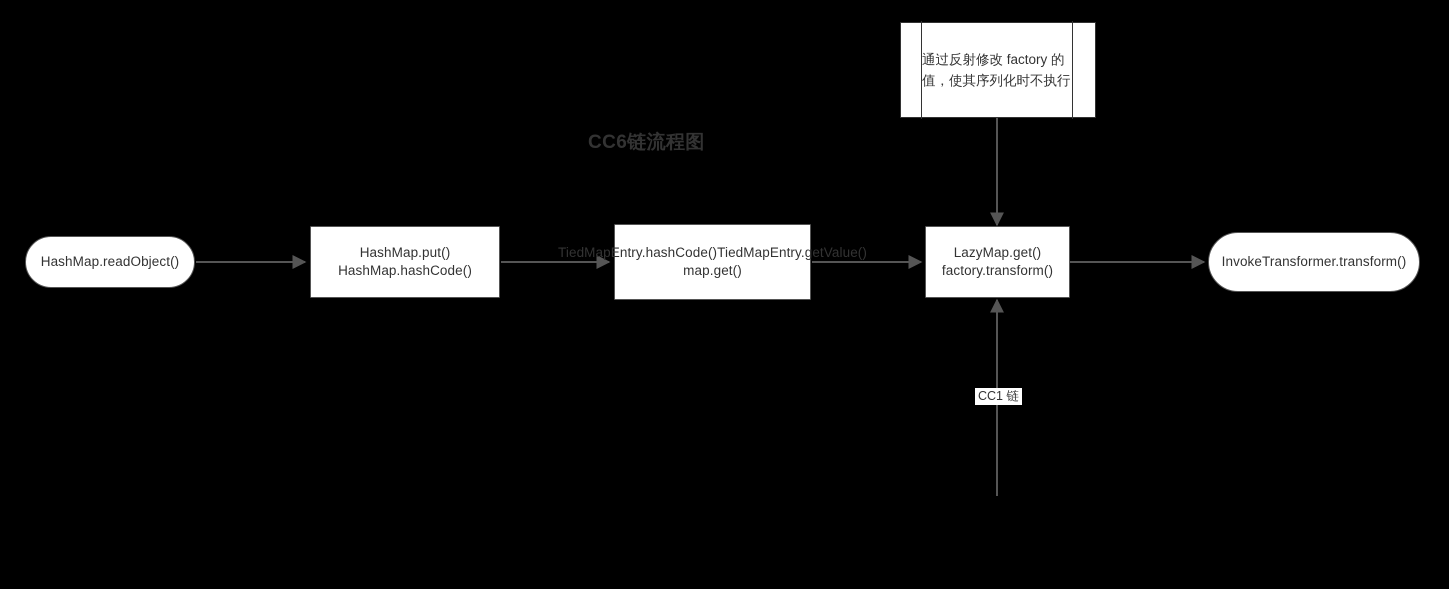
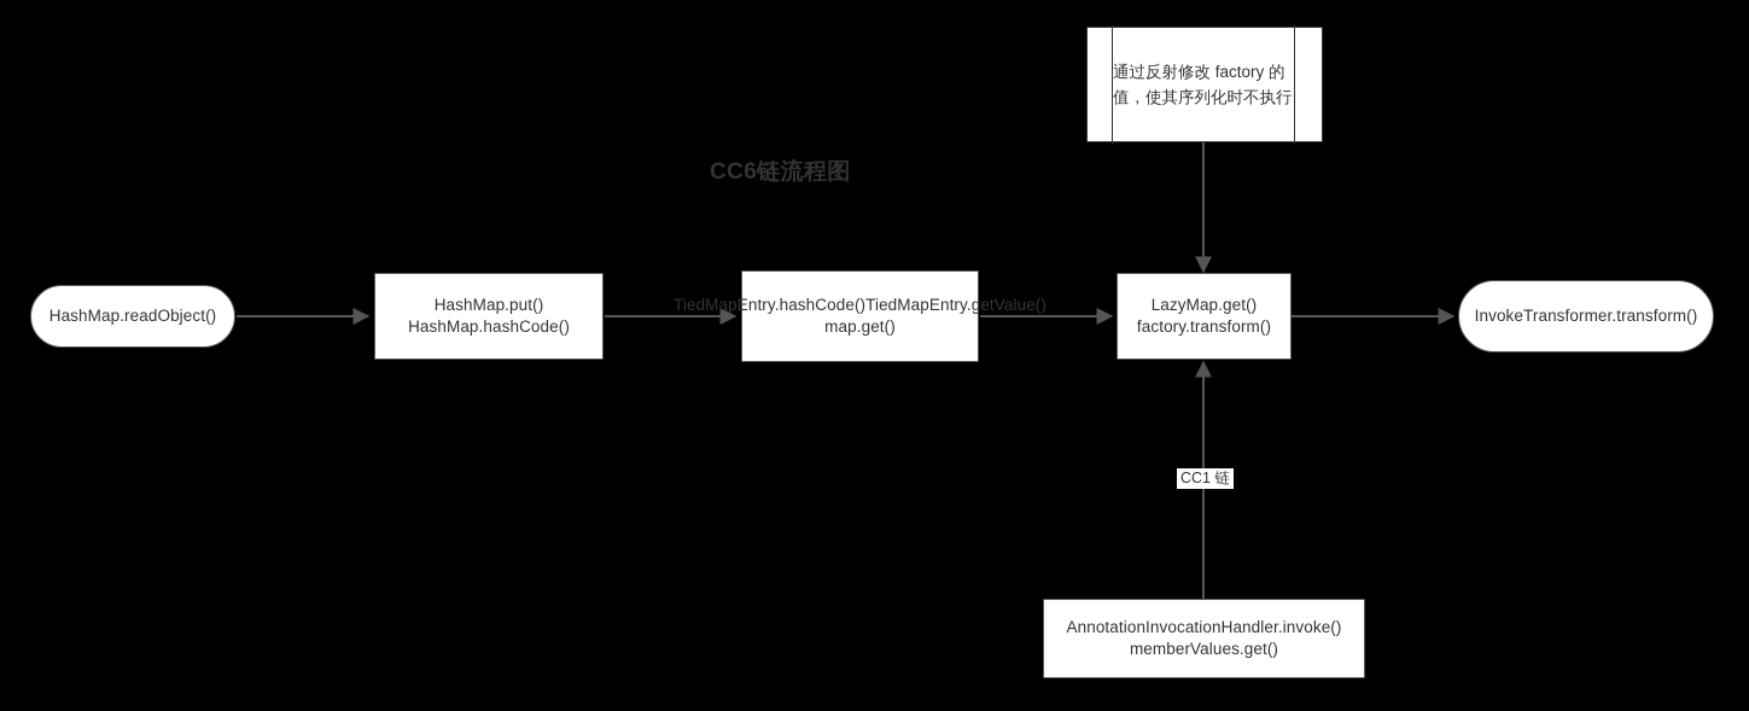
  CC6链流程图
  通过反射修改 factory 的值，使其序列化时不执行
  HashMap.readObject()
  HashMap.put()
  HashMap.hashCode()
  TiedMapEntry.hashCode()TiedMapEntry.getValue()
  map.get()
  LazyMap.get()
  factory.transform()
  InvokeTransformer.transform()
+ AnnotationInvocationHandler.invoke()
+ memberValues.get()
  CC1 链
